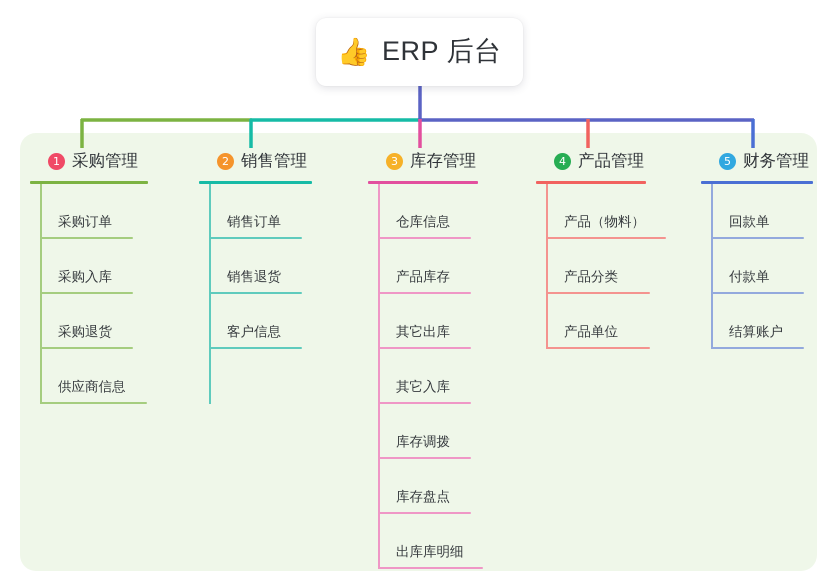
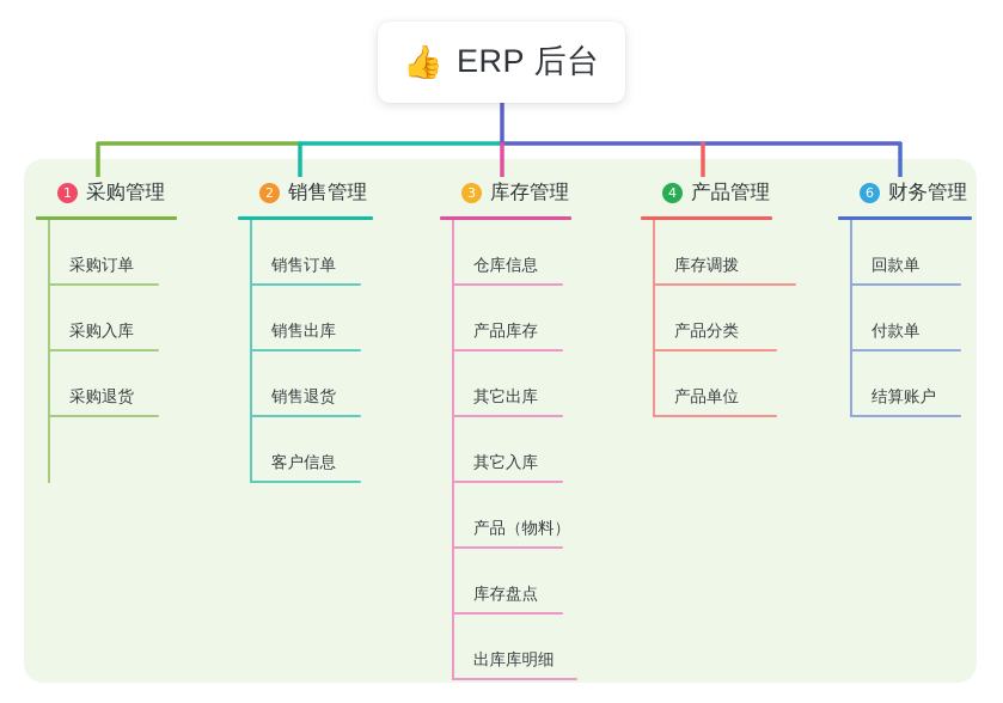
  👍
  ERP 后台
  1
  采购管理
  采购订单
  采购入库
  采购退货
- 供应商信息
  2
  销售管理
  销售订单
+ 销售出库
  销售退货
  客户信息
  3
  库存管理
  仓库信息
  产品库存
  其它出库
  其它入库
- 库存调拨
+ 产品（物料）
  库存盘点
  出库库明细
  4
  产品管理
- 产品（物料）
+ 库存调拨
  产品分类
  产品单位
- 5
+ 6
  财务管理
  回款单
  付款单
  结算账户
